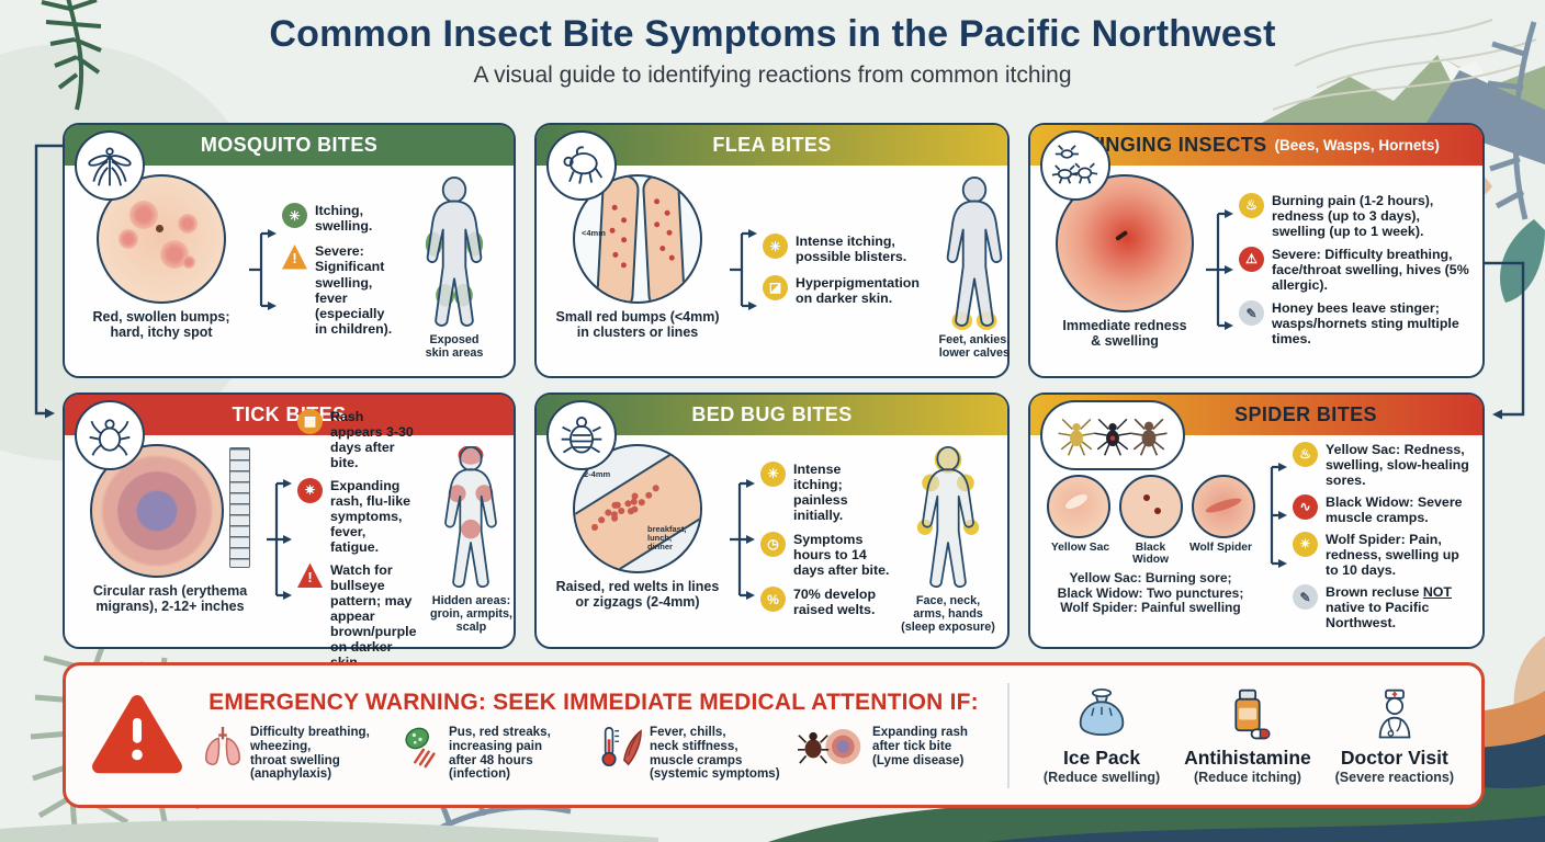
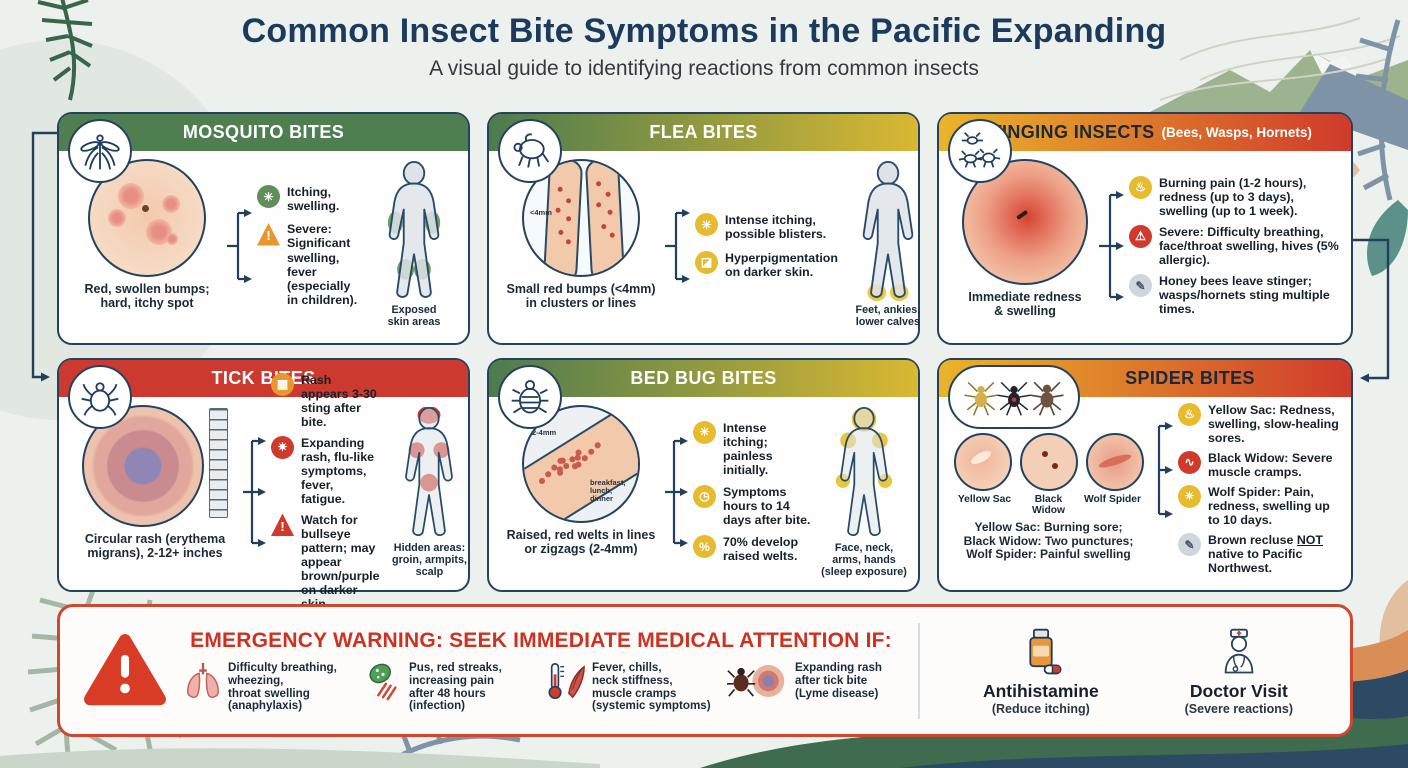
- Common Insect Bite Symptoms in the Pacific Northwest
+ Common Insect Bite Symptoms in the Pacific Expanding
- A visual guide to identifying reactions from common itching
+ A visual guide to identifying reactions from common insects
  MOSQUITO BITES
  Red, swollen bumps;
  hard, itchy spot
  ✳
  Itching, swelling.
  !
  Severe: Significant swelling, fever (especially in children).
  Exposed
  skin areas
  FLEA BITES
  <4mm
  Small red bumps (<4mm)
  in clusters or lines
  ✳
  Intense itching, possible blisters.
  ◪
  Hyperpigmentation on darker skin.
  Feet, ankies,
  lower calves
  NGING INSECTS
  (Bees, Wasps, Hornets)
  Immediate redness
  & swelling
  ♨
  Burning pain (1-2 hours), redness (up to 3 days), swelling (up to 1 week).
  ⚠
  Severe: Difficulty breathing, face/throat swelling, hives (5% allergic).
  ✎
  Honey bees leave stinger; wasps/hornets sting multiple times.
  TICK BES
  Circular rash (erythema
  migrans), 2-12+ inches
  ▦
- Rash appears 3-30 days after bite.
+ Rash appears 3-30 sting after bite.
  ✷
  Expanding rash, flu-like symptoms, fever, fatigue.
  !
  Watch for bullseye pattern; may appear brown/purple on darker
  Hidden areas:
  groin, armpits,
  scalp
  BED BUG BITES
  2-4mm
  breakfast,
  lunch,
  dinner
  Raised, red welts in lines
  or zigzags (2-4mm)
  ✳
  Intense itching; painless initially.
  ◷
  Symptoms hours to 14 days after bite.
  %
  70% develop raised welts.
  Face, neck,
  arms, hands
  (sleep exposure)
  SPIDER BITES
  Yellow Sac
  Black Widow
  Wolf Spider
  Yellow Sac: Burning sore;
  Black Widow: Two punctures;
  Wolf Spider: Painful swelling
  ♨
  Yellow Sac: Redness, swelling, slow-healing sores.
  ∿
  Black Widow: Severe muscle cramps.
  ✴
  Wolf Spider: Pain, redness, swelling up to 10 days.
  ✎
  Brown recluse NOT native to Pacific Northwest.
  EMERGENCY WARNING: SEEK IMMEDIATE MEDICAL ATTENTION IF:
  Difficulty breathing,
  wheezing,
  throat swelling
  (anaphylaxis)
  Pus, red streaks,
  increasing pain
  after 48 hours
  (infection)
  Fever, chills,
  neck stiffness,
  muscle cramps
  (systemic symptoms)
  Expanding rash
  after tick bite
  (Lyme disease)
- Ice Pack
- (Reduce swelling)
  Antihistamine
  (Reduce itching)
  Doctor Visit
  (Severe reactions)
